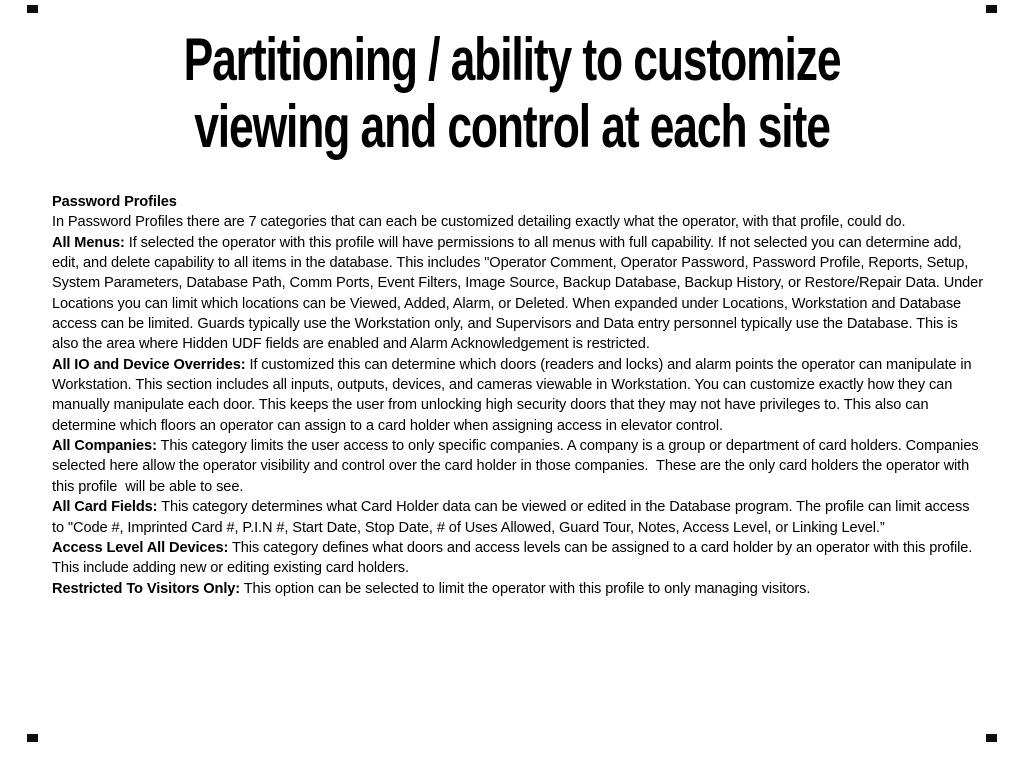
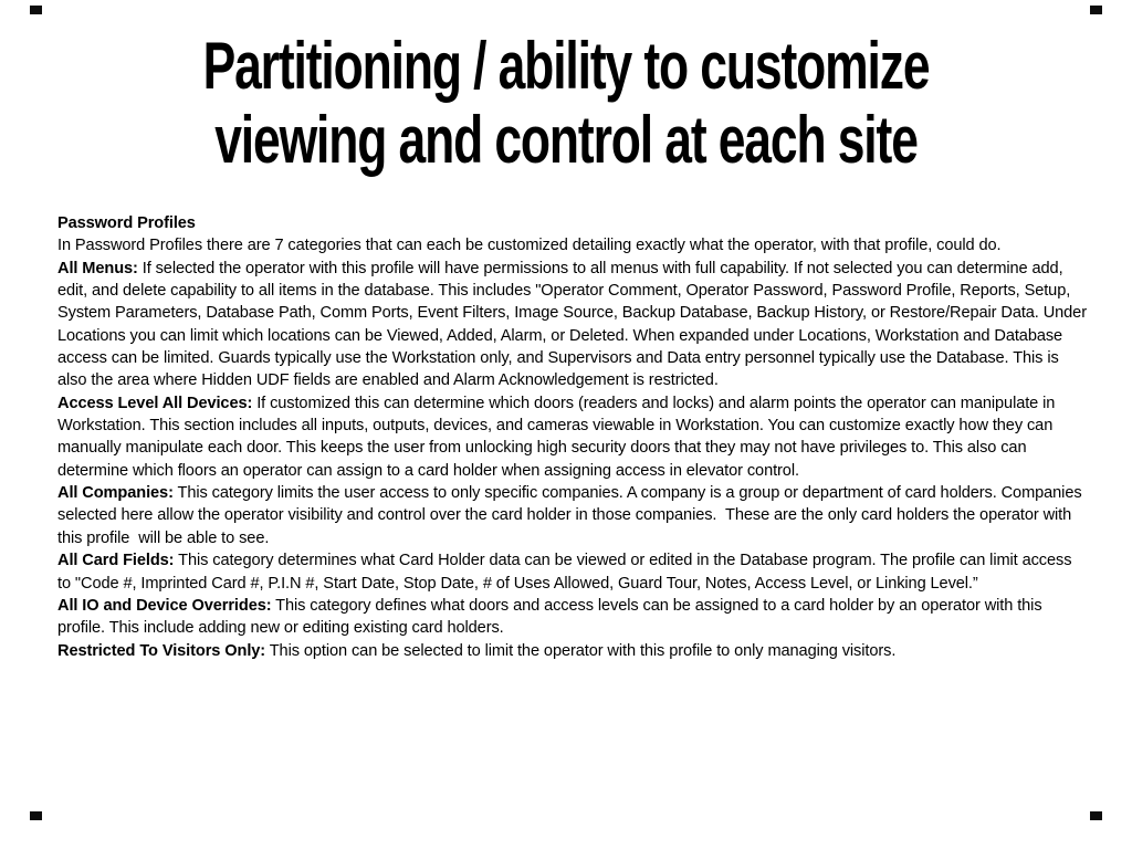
  Partitioning / ability to customize
  viewing and control at each site
  Password Profiles
  In Password Profiles there are 7 categories that can each be customized detailing exactly what the operator, with that profile, could do.
  All Menus: If selected the operator with this profile will have permissions to all menus with full capability. If not selected you can determine add, edit, and delete capability to all items in the database. This includes "Operator Comment, Operator Password, Password Profile, Reports, Setup, System Parameters, Database Path, Comm Ports, Event Filters, Image Source, Backup Database, Backup History, or Restore/Repair Data. Under Locations you can limit which locations can be Viewed, Added, Alarm, or Deleted. When expanded under Locations, Workstation and Database access can be limited. Guards typically use the Workstation only, and Supervisors and Data entry personnel typically use the Database. This is also the area where Hidden UDF fields are enabled and Alarm Acknowledgement is restricted.
- All IO and Device Overrides: If customized this can determine which doors (readers and locks) and alarm points the operator can manipulate in Workstation. This section includes all inputs, outputs, devices, and cameras viewable in Workstation. You can customize exactly how they can manually manipulate each door. This keeps the user from unlocking high security doors that they may not have privileges to. This also can determine which floors an operator can assign to a card holder when assigning access in elevator control.
+ Access Level All Devices: If customized this can determine which doors (readers and locks) and alarm points the operator can manipulate in Workstation. This section includes all inputs, outputs, devices, and cameras viewable in Workstation. You can customize exactly how they can manually manipulate each door. This keeps the user from unlocking high security doors that they may not have privileges to. This also can determine which floors an operator can assign to a card holder when assigning access in elevator control.
  All Companies: This category limits the user access to only specific companies. A company is a group or department of card holders. Companies selected here allow the operator visibility and control over the card holder in those companies. These are the only card holders the operator with this profile will be able to see.
  All Card Fields: This category determines what Card Holder data can be viewed or edited in the Database program. The profile can limit access to "Code #, Imprinted Card #, P.I.N #, Start Date, Stop Date, # of Uses Allowed, Guard Tour, Notes, Access Level, or Linking Level.”
- Access Level All Devices: This category defines what doors and access levels can be assigned to a card holder by an operator with this profile. This include adding new or editing existing card holders.
+ All IO and Device Overrides: This category defines what doors and access levels can be assigned to a card holder by an operator with this profile. This include adding new or editing existing card holders.
  Restricted To Visitors Only: This option can be selected to limit the operator with this profile to only managing visitors.
